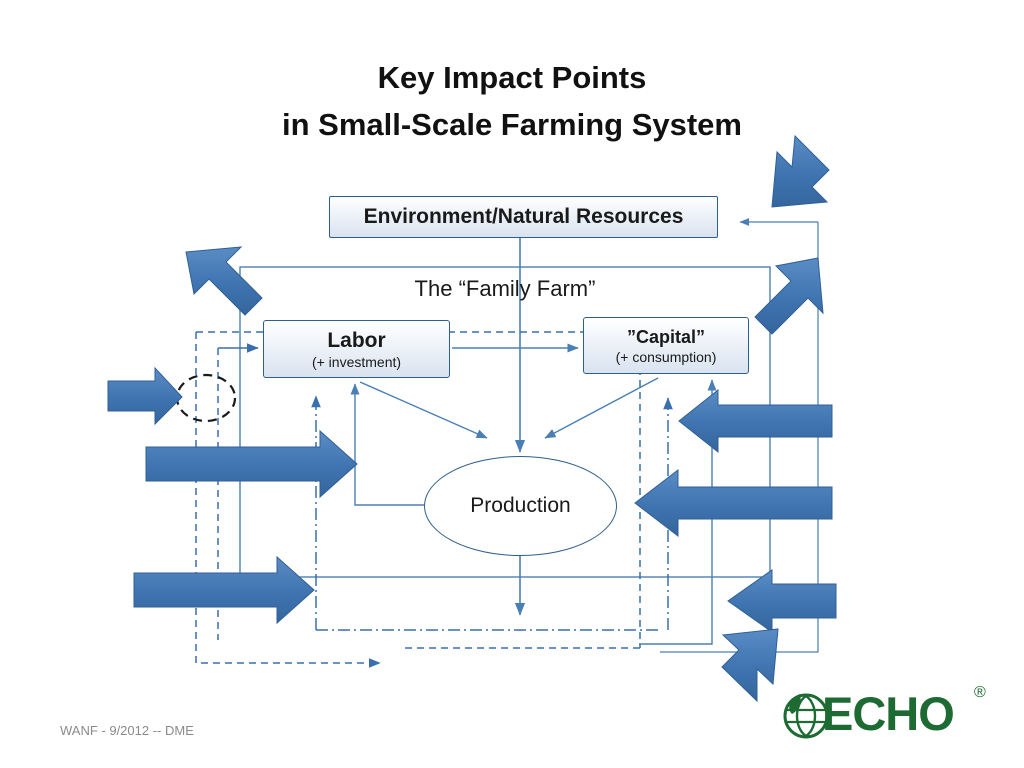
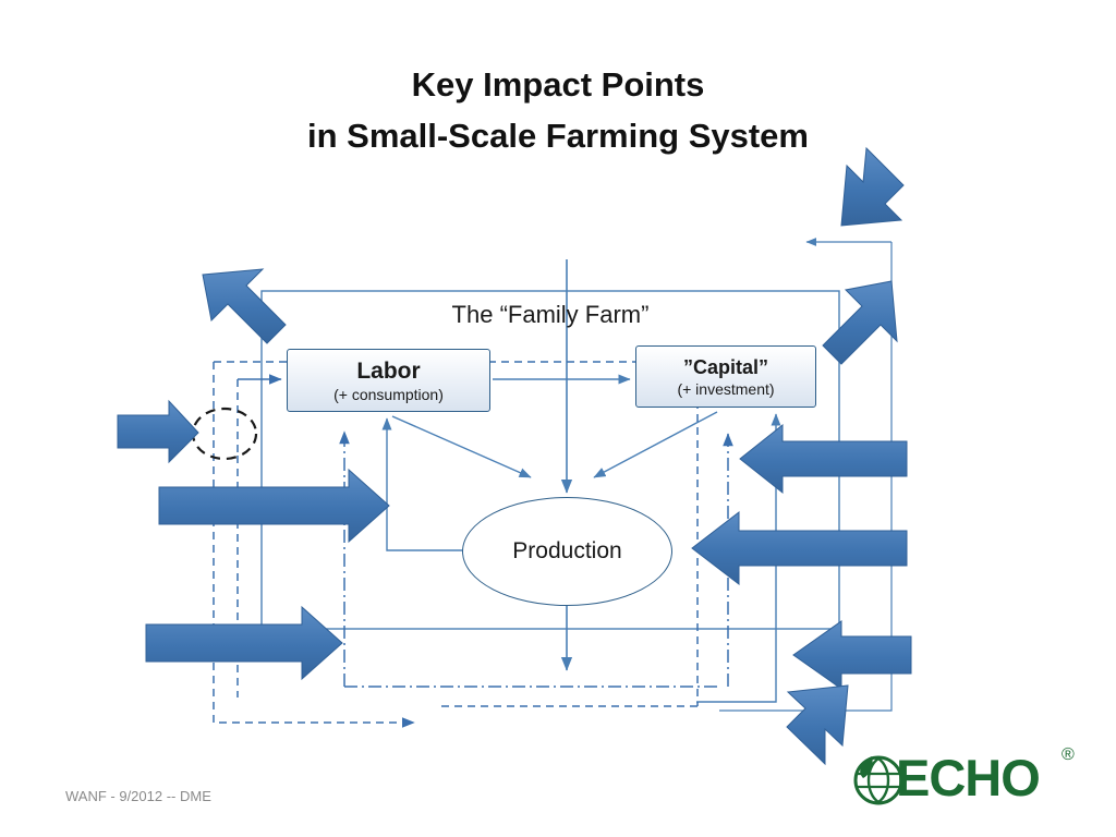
  Key Impact Points
  in Small-Scale Farming System
- Environment/Natural Resources
  The “Family Farm”
  Labor
- (+ investment)
+ (+ consumption)
  ”Capital”
- (+ consumption)
+ (+ investment)
  Production
  WANF - 9/2012 -- DME
  ECHO
  ®
